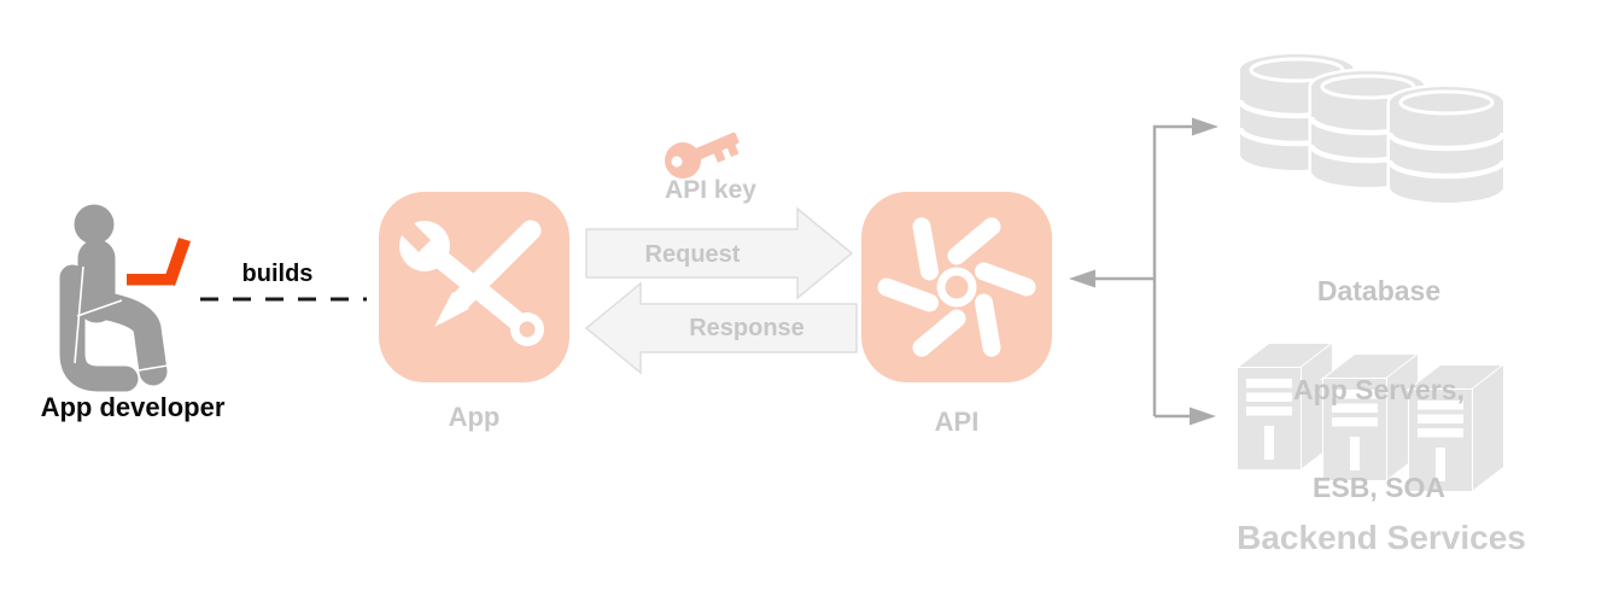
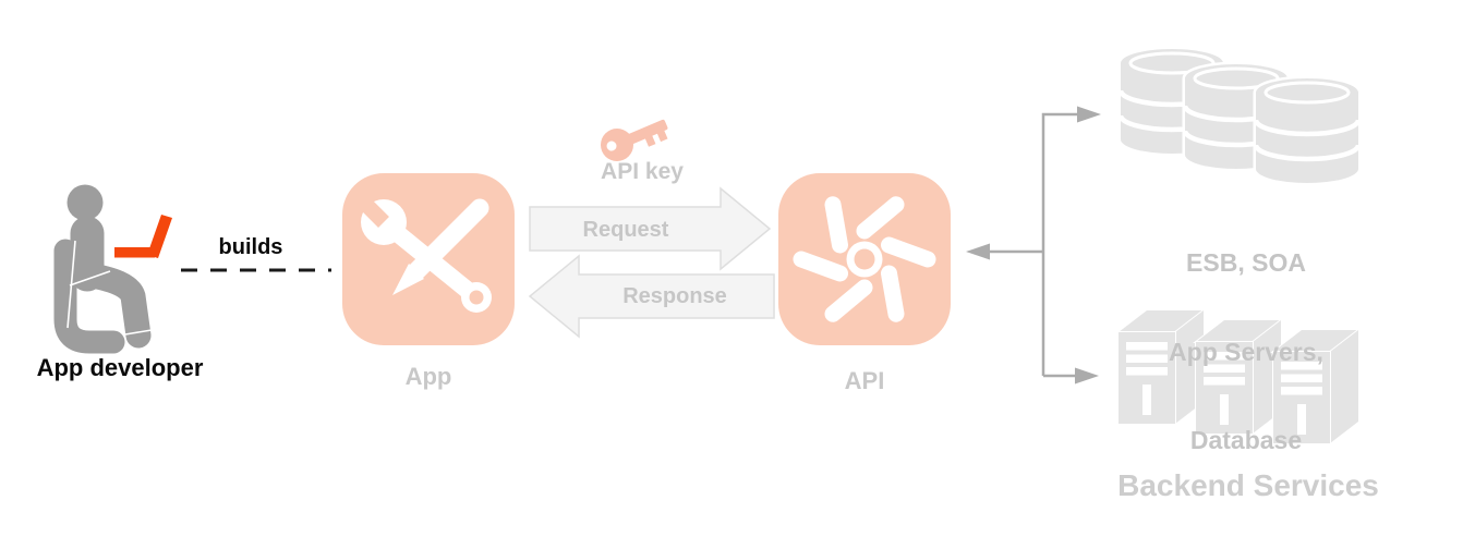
  App developer
  builds
  App
  API key
  Request
  Response
  API
- Database
+ ESB, SOA
  App Servers,
- ESB, SOA
+ Database
  Backend Services
